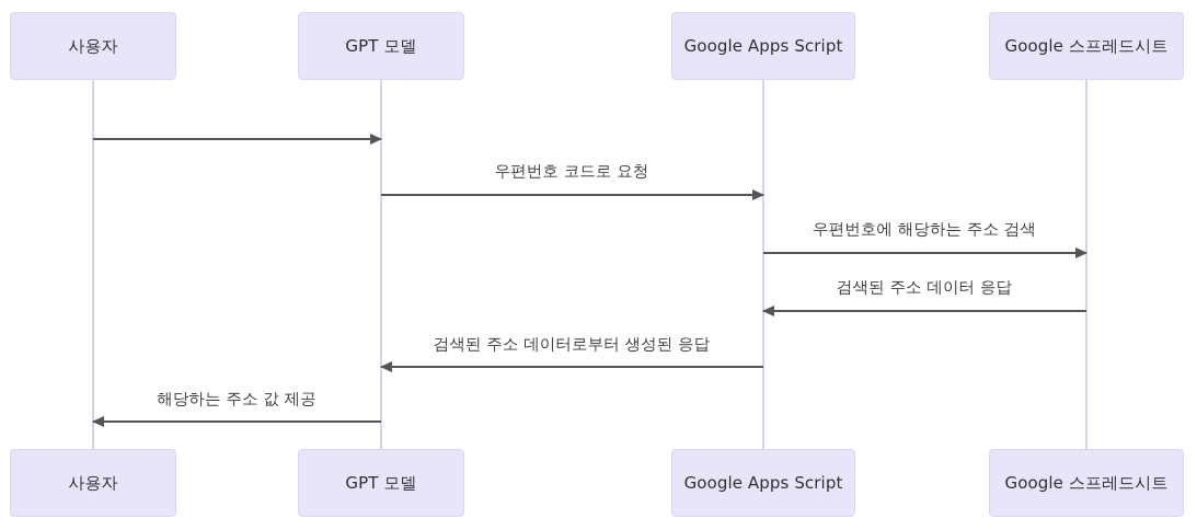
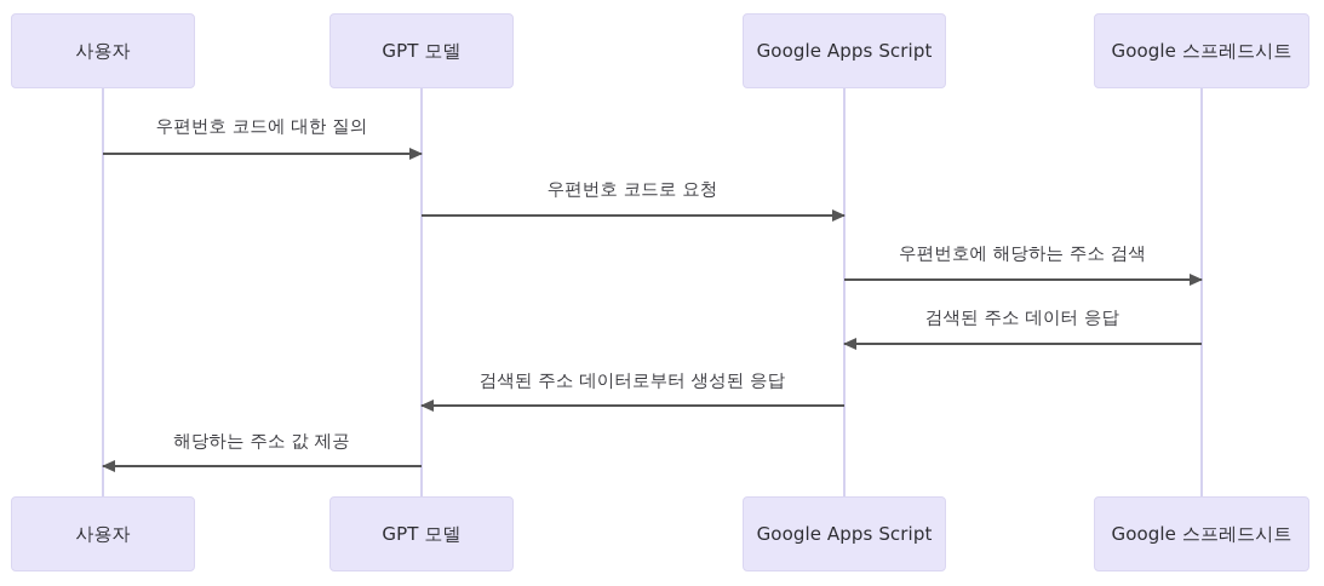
  사용자
  GPT 모델
  Google Apps Script
  Google 스프레드시트
  사용자
  GPT 모델
  Google Apps Script
  Google 스프레드시트
+ 우편번호 코드에 대한 질의
  우편번호 코드로 요청
  우편번호에 해당하는 주소 검색
  검색된 주소 데이터 응답
  검색된 주소 데이터로부터 생성된 응답
  해당하는 주소 값 제공
